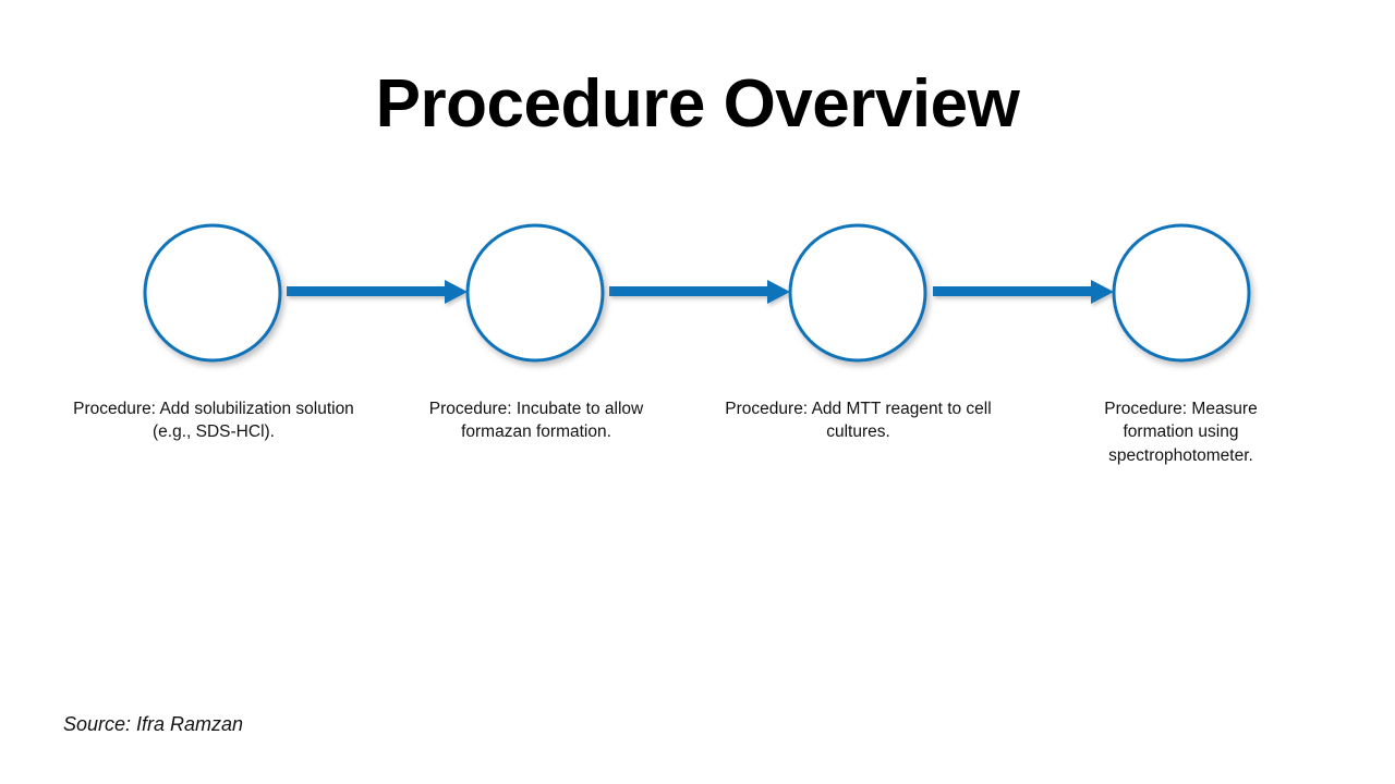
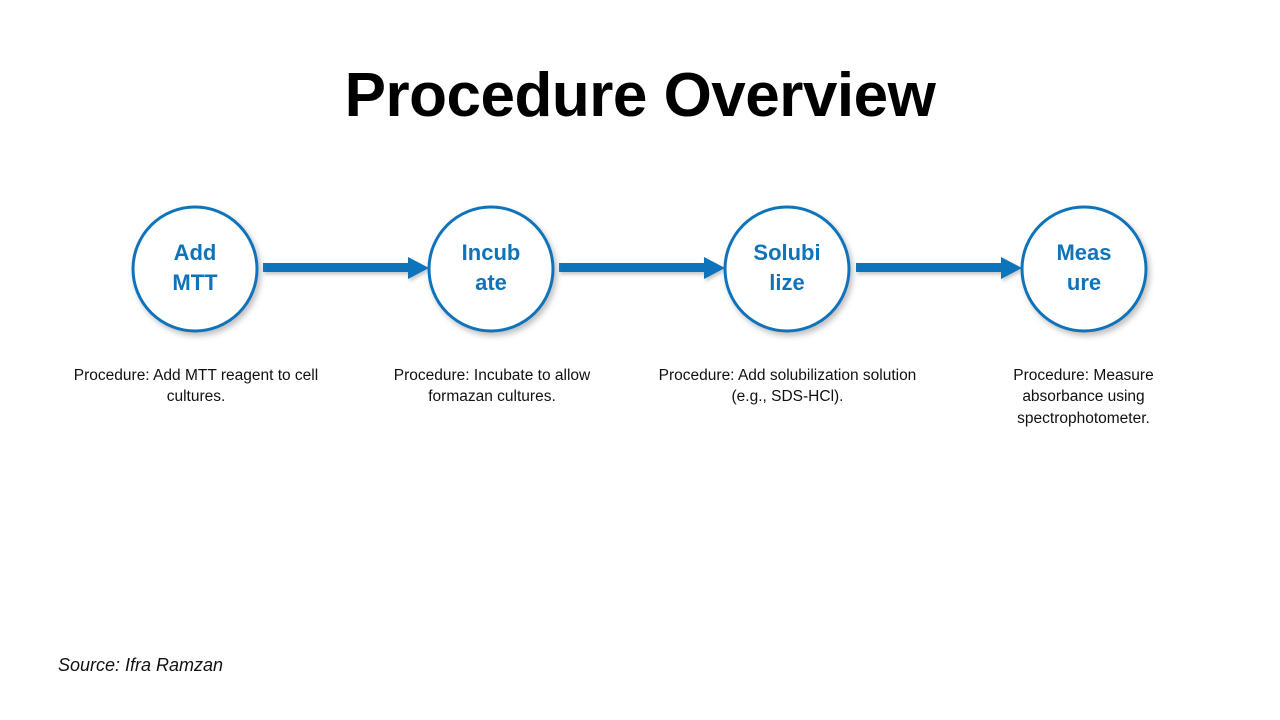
  Procedure Overview
+ Add
+ MTT
+ Incub
+ ate
+ Solubi
+ lize
+ Meas
+ ure
- Procedure: Add solubilization solution (e.g., SDS-HCl).
+ Procedure: Add MTT reagent to cell cultures.
- Procedure: Incubate to allow formazan formation.
+ Procedure: Incubate to allow formazan cultures.
- Procedure: Add MTT reagent to cell cultures.
+ Procedure: Add solubilization solution (e.g., SDS-HCl).
- Procedure: Measure formation using spectrophotometer.
+ Procedure: Measure absorbance using spectrophotometer.
  Source: Ifra Ramzan
